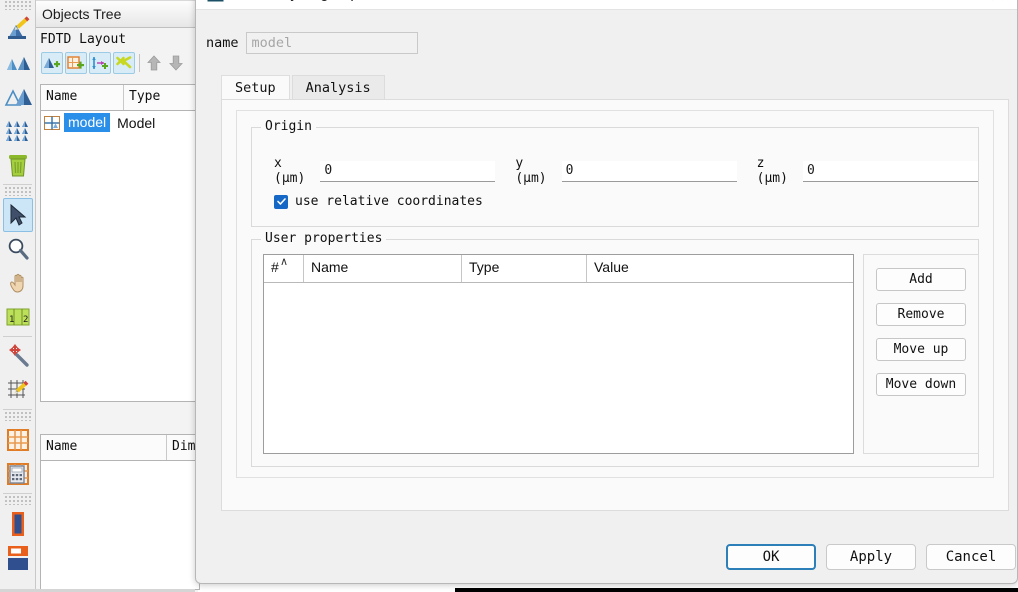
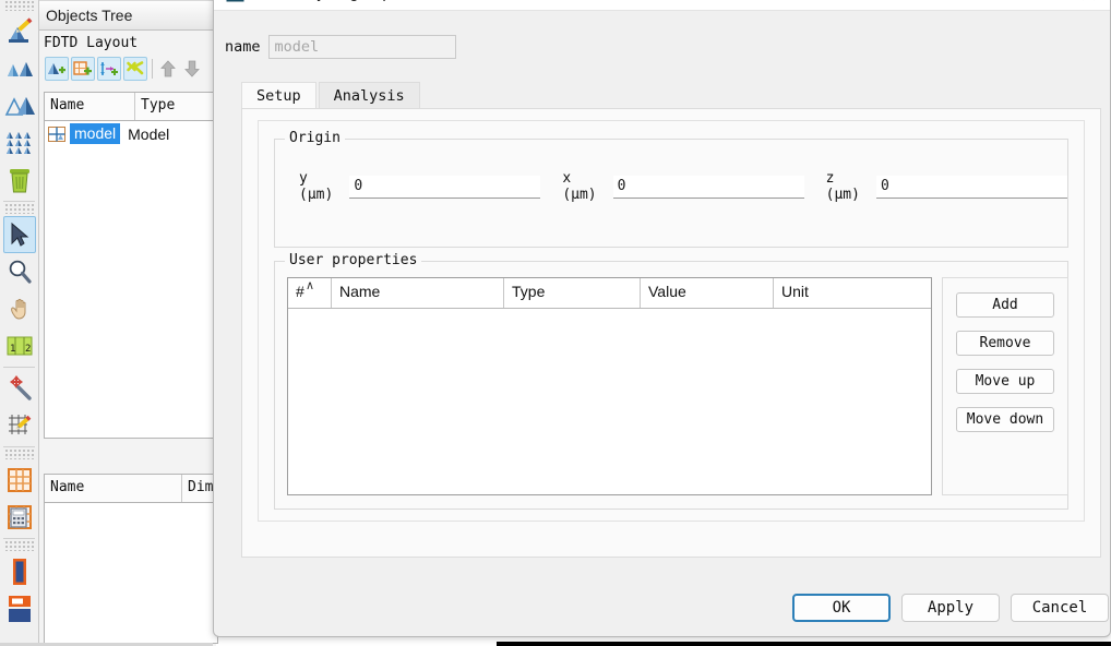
  1
  2
  Objects Tree
  FDTD Layout
  Name
  Type
  model
  Model
  Name
  Dim
  name
  model
  Setup
  Analysis
  Origin
- x (µm)
+ y (µm)
  0
- y (µm)
+ x (µm)
  0
  z (µm)
  0
- use relative coordinates
  User properties
  #
  ∧
  Name
  Type
  Value
+ Unit
  Add
  Remove
  Move up
  Move down
  OK
  Apply
  Cancel
